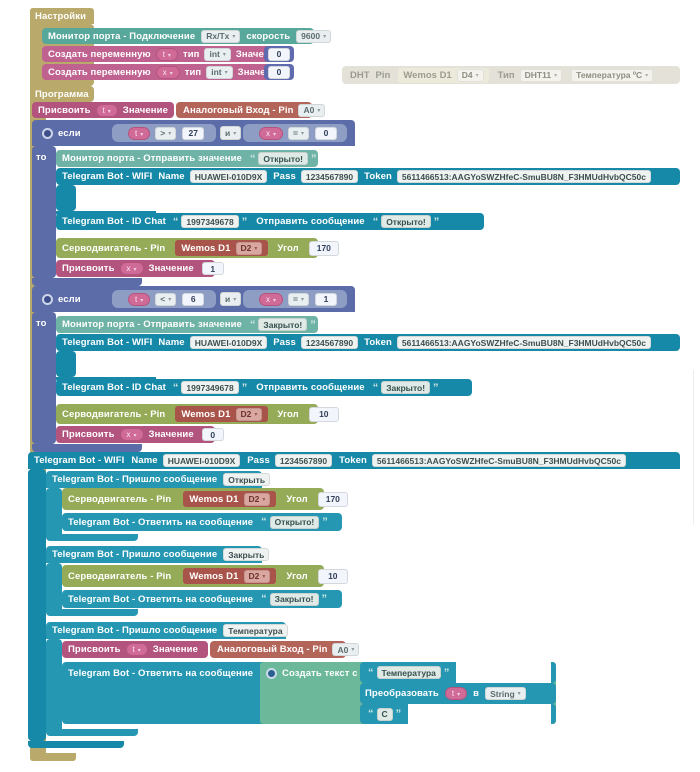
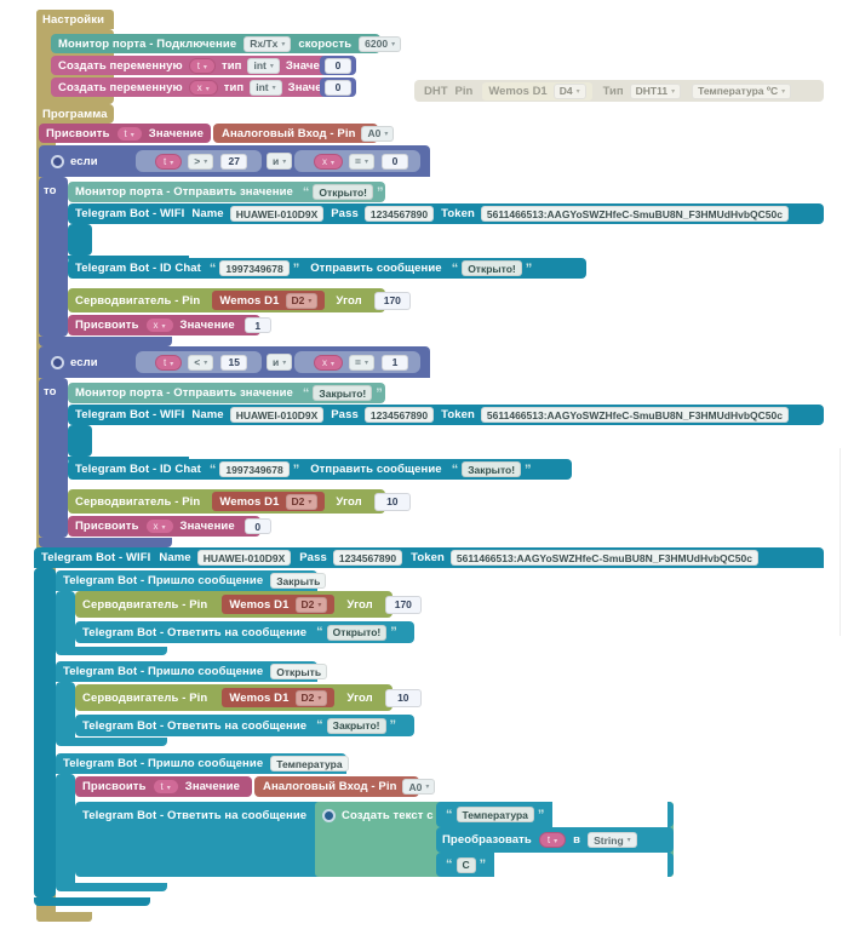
  Настройки
  Программа
  Монитор порта - Подключение
  Rx/Tx
  скорость
- 9600
+ 6200
  Создать переменную
  t
  тип
  int
  0
  Создать переменную
  x
  тип
  int
  0
  DHT
  Pin
  Wemos D1
  D4
  Тип
  DHT11
  Температура ºC
  Присвоить
  t
  Значение
  Аналоговый Вход - Pin
  A0
  если
  t
  >
  27
  и
  x
  =
  0
  то
  Монитор порта - Отправить значение
  “
  Открыто!
  ”
  Telegram Bot - WIFI
  Name
  HUAWEI-010D9X
  Pass
  1234567890
  Token
  5611466513:AAGYoSWZHfeC-SmuBU8N_F3HMUdHvbQC50c
  Telegram Bot - ID Chat
  “
  1997349678
  ”
  Отправить сообщение
  “
  Открыто!
  ”
  Серводвигатель - Pin
  Wemos D1
  D2
  Угол
  170
  Присвоить
  x
  Значение
  1
  если
  t
  <
- 6
+ 15
  и
  x
  =
  1
  то
  Монитор порта - Отправить значение
  “
  Закрыто!
  ”
  Telegram Bot - WIFI
  Name
  HUAWEI-010D9X
  Pass
  1234567890
  Token
  5611466513:AAGYoSWZHfeC-SmuBU8N_F3HMUdHvbQC50c
  Telegram Bot - ID Chat
  “
  1997349678
  ”
  Отправить сообщение
  “
  Закрыто!
  ”
  Серводвигатель - Pin
  Wemos D1
  D2
  Угол
  10
  Присвоить
  x
  Значение
  0
  Telegram Bot - WIFI
  Name
  HUAWEI-010D9X
  Pass
  1234567890
  Token
  5611466513:AAGYoSWZHfeC-SmuBU8N_F3HMUdHvbQC50c
  Telegram Bot - Пришло сообщение
- Открыть
+ Закрыть
  Серводвигатель - Pin
  Wemos D1
  D2
  Угол
  170
  Telegram Bot - Ответить на сообщение
  “
  Открыто!
  ”
  Telegram Bot - Пришло сообщение
- Закрыть
+ Открыть
  Серводвигатель - Pin
  Wemos D1
  D2
  Угол
  10
  Telegram Bot - Ответить на сообщение
  “
  Закрыто!
  ”
  Telegram Bot - Пришло сообщение
  Температура
  Присвоить
  t
  Значение
  Аналоговый Вход - Pin
  A0
  Telegram Bot - Ответить на сообщение
  Создать текст с
  “
  Температура
  ”
  Преобразовать
  t
  в
  String
  “
  C
  ”
